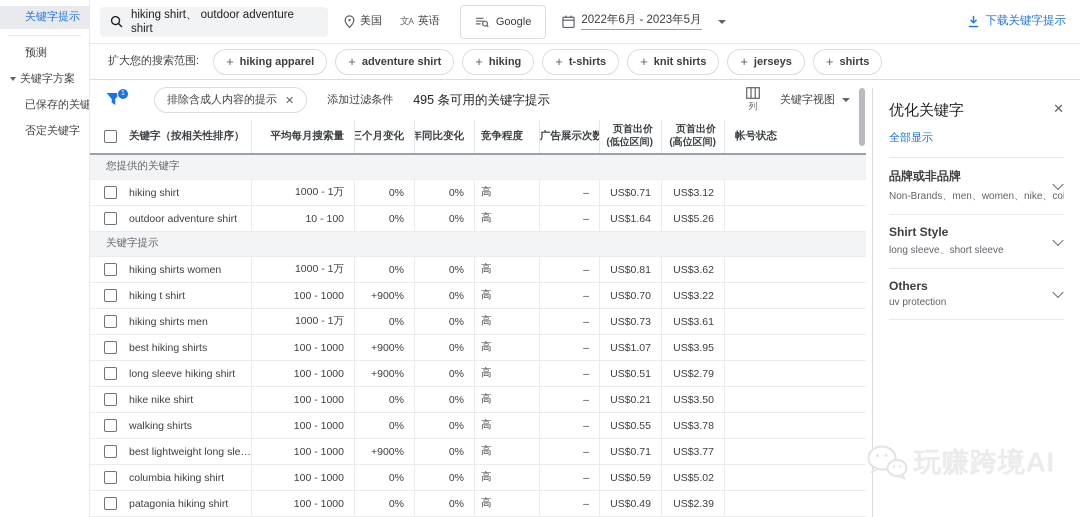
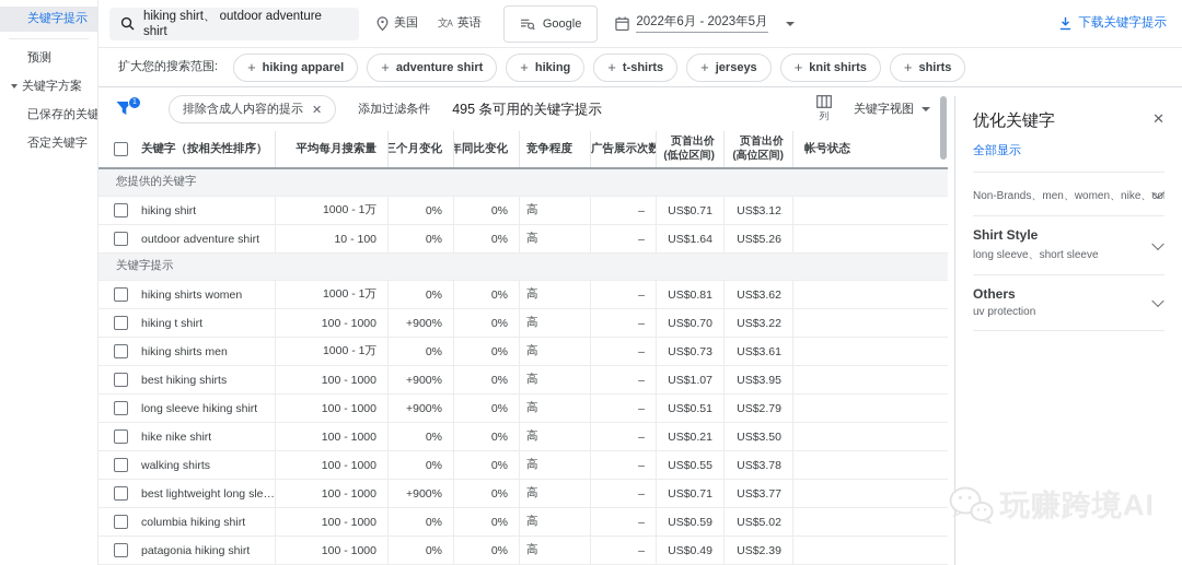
  关键字提示
  预测
  关键字方案
  已保存的关键
  否定关键字
  hiking shirt、 outdoor adventure shirt
  美国
  文A
  英语
  Google
  2022年6月 - 2023年5月
  下载关键字提示
  扩大您的搜索范围:
  +
  hiking apparel
  +
  adventure shirt
  +
  hiking
  +
  t-shirts
  +
- knit shirts
+ jerseys
  +
- jerseys
+ knit shirts
  +
  shirts
  排除含成人内容的提示
  ✕
  添加过滤条件
  495 条可用的关键字提示
  列
  关键字视图
  关键字（按相关性排序）
  平均每月搜索量
  三个月变化
  年同比变化
  竞争程度
  广告展示次数
  页首出价
  (低位区间)
  页首出价
  (高位区间)
  帐号状态
  您提供的关键字
  hiking shirt
  1000 - 1万
  0%
  0%
  高
  –
  US$0.71
  US$3.12
  outdoor adventure shirt
  10 - 100
  0%
  0%
  高
  –
  US$1.64
  US$5.26
  关键字提示
  hiking shirts women
  1000 - 1万
  0%
  0%
  高
  –
  US$0.81
  US$3.62
  hiking t shirt
  100 - 1000
  +900%
  0%
  高
  –
  US$0.70
  US$3.22
  hiking shirts men
  1000 - 1万
  0%
  0%
  高
  –
  US$0.73
  US$3.61
  best hiking shirts
  100 - 1000
  +900%
  0%
  高
  –
  US$1.07
  US$3.95
  long sleeve hiking shirt
  100 - 1000
  +900%
  0%
  高
  –
  US$0.51
  US$2.79
  hike nike shirt
  100 - 1000
  0%
  0%
  高
  –
  US$0.21
  US$3.50
  walking shirts
  100 - 1000
  0%
  0%
  高
  –
  US$0.55
  US$3.78
  best lightweight long sleev
  100 - 1000
  +900%
  0%
  高
  –
  US$0.71
  US$3.77
  columbia hiking shirt
  100 - 1000
  0%
  0%
  高
  –
  US$0.59
  US$5.02
  patagonia hiking shirt
  100 - 1000
  0%
  0%
  高
  –
  US$0.49
  US$2.39
  优化关键字
  ✕
  全部显示
- 品牌或非品牌
  Non-Brands、men、women、nike、co
  Shirt Style
  long sleeve、short sleeve
  Others
  uv protection
